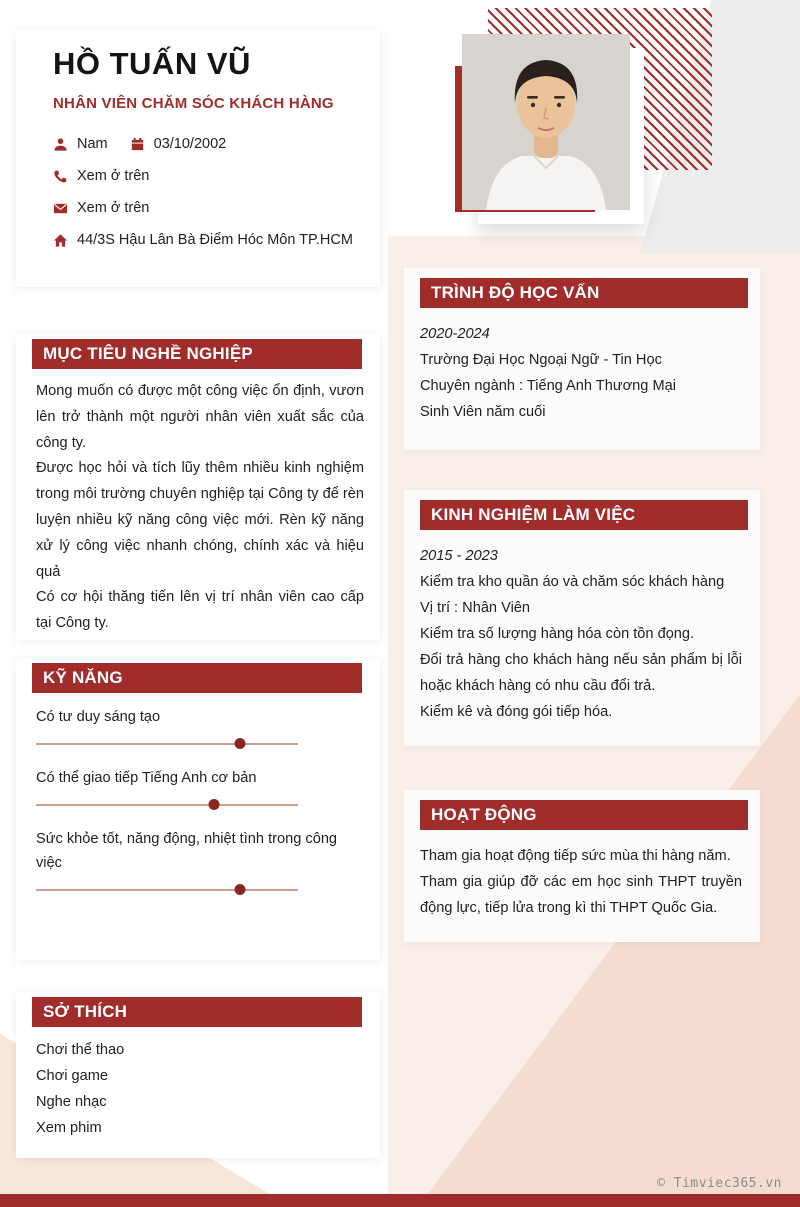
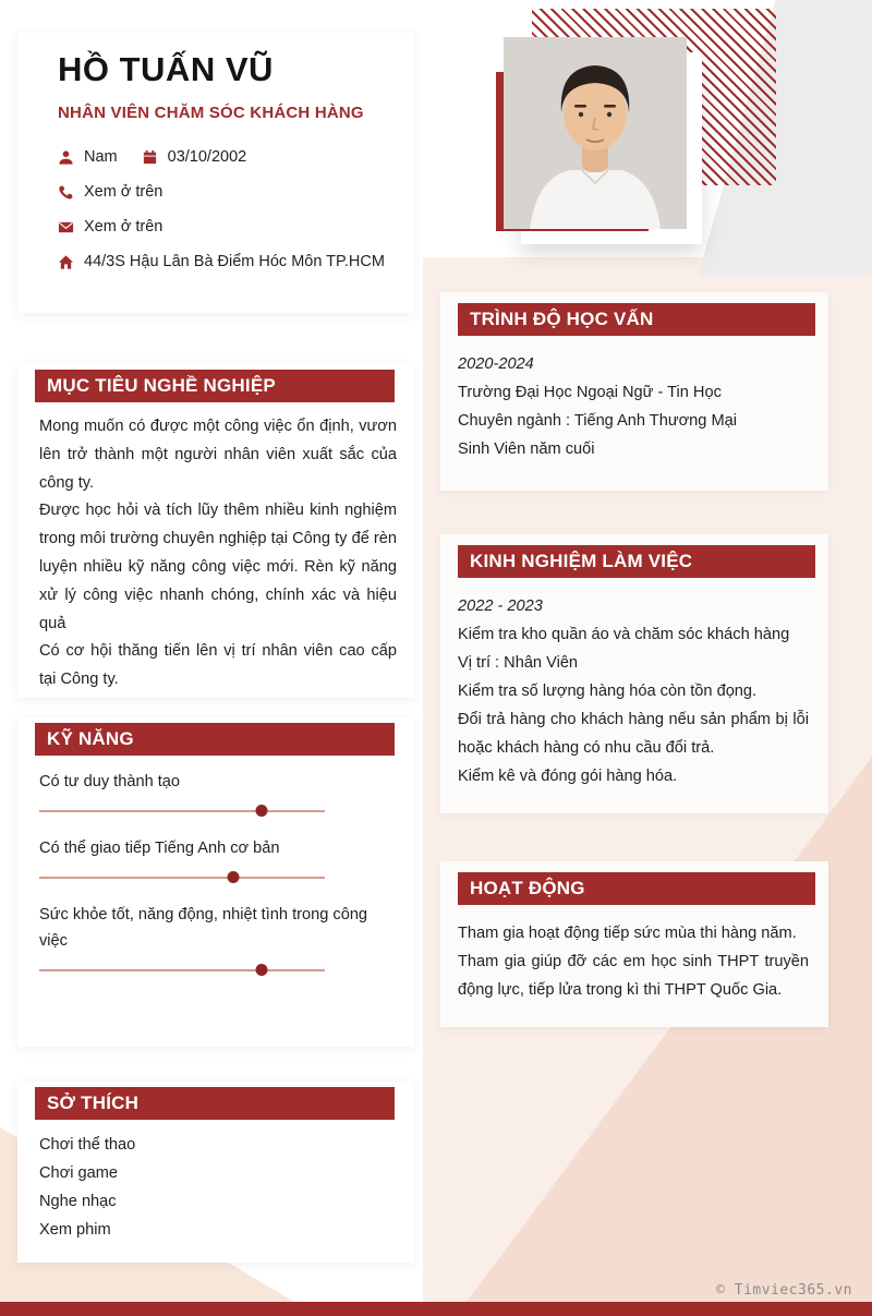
  HỒ TUẤN VŨ
  NHÂN VIÊN CHĂM SÓC KHÁCH HÀNG
  Nam
  03/10/2002
  Xem ở trên
  Xem ở trên
  44/3S Hậu Lân Bà Điểm Hóc Môn TP.HCM
  MỤC TIÊU NGHỀ NGHIỆP
  Mong muốn có được một công việc ổn định, vươn lên trở thành một người nhân viên xuất sắc của công ty.
  Được học hỏi và tích lũy thêm nhiều kinh nghiệm trong môi trường chuyên nghiệp tại Công ty để rèn luyện nhiều kỹ năng công việc mới. Rèn kỹ năng xử lý công việc nhanh chóng, chính xác và hiệu quả
  Có cơ hội thăng tiến lên vị trí nhân viên cao cấp tại Công ty.
  KỸ NĂNG
- Có tư duy sáng tạo
+ Có tư duy thành tạo
  Có thể giao tiếp Tiếng Anh cơ bản
  Sức khỏe tốt, năng động, nhiệt tình trong công việc
  SỞ THÍCH
  Chơi thể thao
  Chơi game
  Nghe nhạc
  Xem phim
  TRÌNH ĐỘ HỌC VẤN
  2020-2024
  Trường Đại Học Ngoại Ngữ - Tin Học
  Chuyên ngành : Tiếng Anh Thương Mại
  Sinh Viên năm cuối
  KINH NGHIỆM LÀM VIỆC
- 2015 - 2023
+ 2022 - 2023
  Kiểm tra kho quần áo và chăm sóc khách hàng
  Vị trí : Nhân Viên
  Kiểm tra số lượng hàng hóa còn tồn đọng.
  Đổi trả hàng cho khách hàng nếu sản phẩm bị lỗi hoặc khách hàng có nhu cầu đổi trả.
- Kiểm kê và đóng gói tiếp hóa.
+ Kiểm kê và đóng gói hàng hóa.
  HOẠT ĐỘNG
  Tham gia hoạt động tiếp sức mùa thi hàng năm.
  Tham gia giúp đỡ các em học sinh THPT truyền động lực, tiếp lửa trong kì thi THPT Quốc Gia.
  © Timviec365.vn
